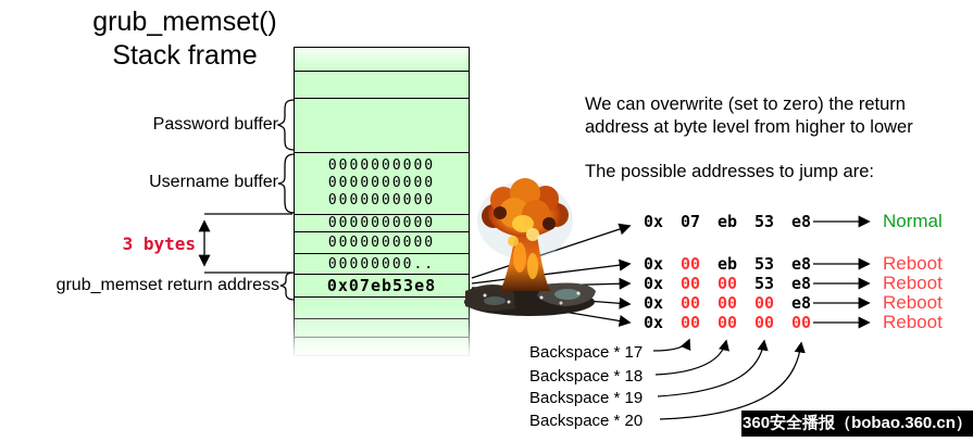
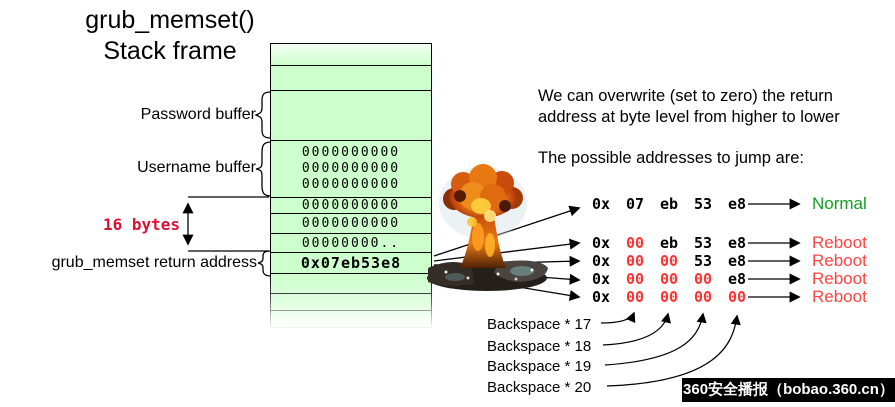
  grub_memset()
  Stack frame
  0000000000
  0000000000
  0000000000
  0000000000
  0000000000
  00000000..
  0x07eb53e8
  Password buffer
  Username buffer
- 3 bytes
+ 16 bytes
  grub_memset return address
  We can overwrite (set to zero) the return
  address at byte level from higher to lower
  The possible addresses to jump are:
  0x
  07
  eb
  53
  e8
  0x
  00
  eb
  53
  e8
  0x
  00
  00
  53
  e8
  0x
  00
  00
  00
  e8
  0x
  00
  00
  00
  00
  Normal
  Reboot
  Reboot
  Reboot
  Reboot
  Backspace * 17
  Backspace * 18
  Backspace * 19
  Backspace * 20
  360安全播报（bobao.360.cn）
